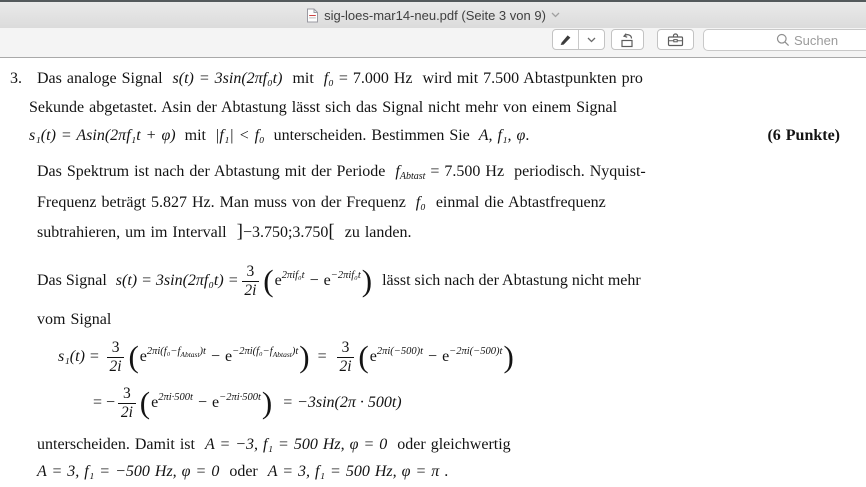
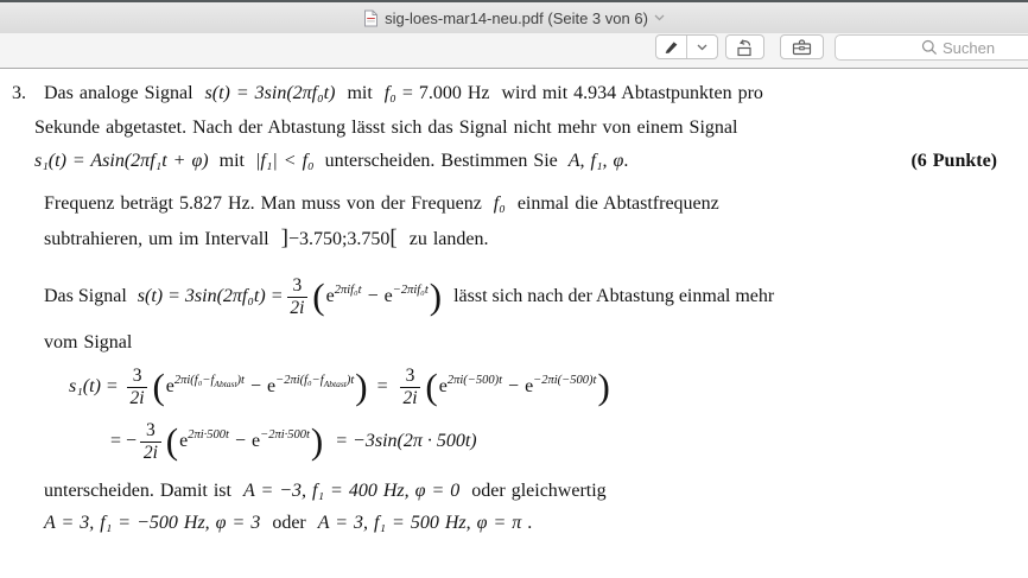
- sig-loes-mar14-neu.pdf (Seite 3 von 9)
+ sig-loes-mar14-neu.pdf (Seite 3 von 6)
  Suchen
  3.
- Das analoge Signal s(t) = 3sin(2πf₀t) mit f₀ = 7.000 Hz wird mit 7.500 Abtastpunkten pro
+ Das analoge Signal s(t) = 3sin(2πf₀t) mit f₀ = 7.000 Hz wird mit 4.934 Abtastpunkten pro
- Sekunde abgetastet. Asin der Abtastung lässt sich das Signal nicht mehr von einem Signal
+ Sekunde abgetastet. Nach der Abtastung lässt sich das Signal nicht mehr von einem Signal
  s₁(t) = Asin(2πf₁t + φ)
  mit
  |f₁| < f₀
  unterscheiden. Bestimmen Sie
  A, f₁, φ
  .
  (6 Punkte)
- Das Spektrum ist nach der Abtastung mit der Periode fAbtast = 7.500 Hz periodisch. Nyquist-
  Frequenz beträgt 5.827 Hz. Man muss von der Frequenz f₀ einmal die Abtastfrequenz
  subtrahieren, um im Intervall ]−3.750;3.750[ zu landen.
  Das Signal
  s(t) = 3sin(2πf₀t) =
  3
  2i
  (
  e2πif₀t
  −
  e−2πif₀t
  )
- lässt sich nach der Abtastung nicht mehr
+ lässt sich nach der Abtastung einmal mehr
  vom Signal
  s₁(t) =
  3
  2i
  (
  e2πi(f₀−fAbtast)t
  −
  e−2πi(f₀−fAbtast)t
  )
  =
  3
  2i
  (
  e2πi(−500)t
  −
  e−2πi(−500)t
  )
  = −
  3
  2i
  (
  e2πi·500t
  −
  e−2πi·500t
  )
  = −3sin(2π · 500t)
- unterscheiden. Damit ist A = −3, f₁ = 500 Hz, φ = 0 oder gleichwertig
+ unterscheiden. Damit ist A = −3, f₁ = 400 Hz, φ = 0 oder gleichwertig
- A = 3, f₁ = −500 Hz, φ = 0 oder A = 3, f₁ = 500 Hz, φ = π .
+ A = 3, f₁ = −500 Hz, φ = 3 oder A = 3, f₁ = 500 Hz, φ = π .
